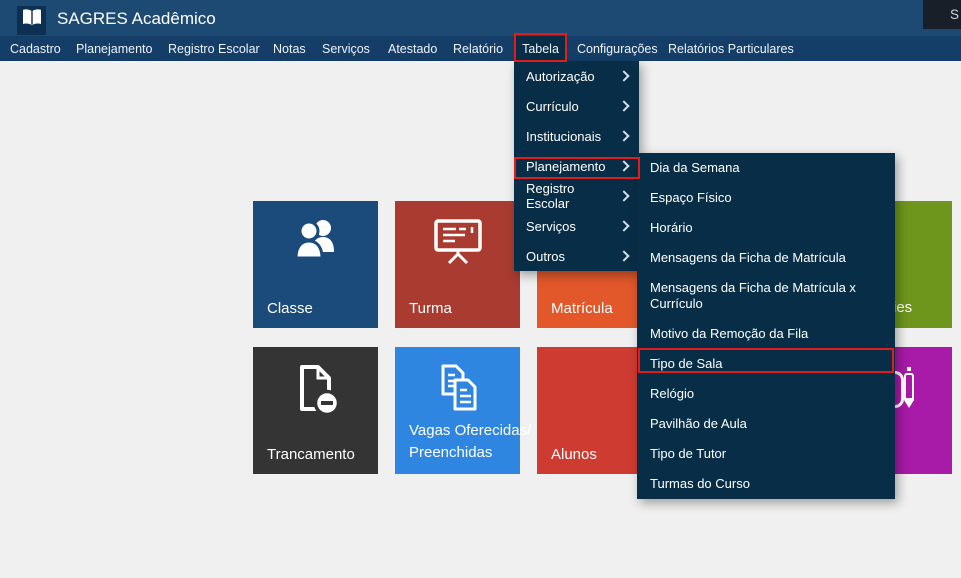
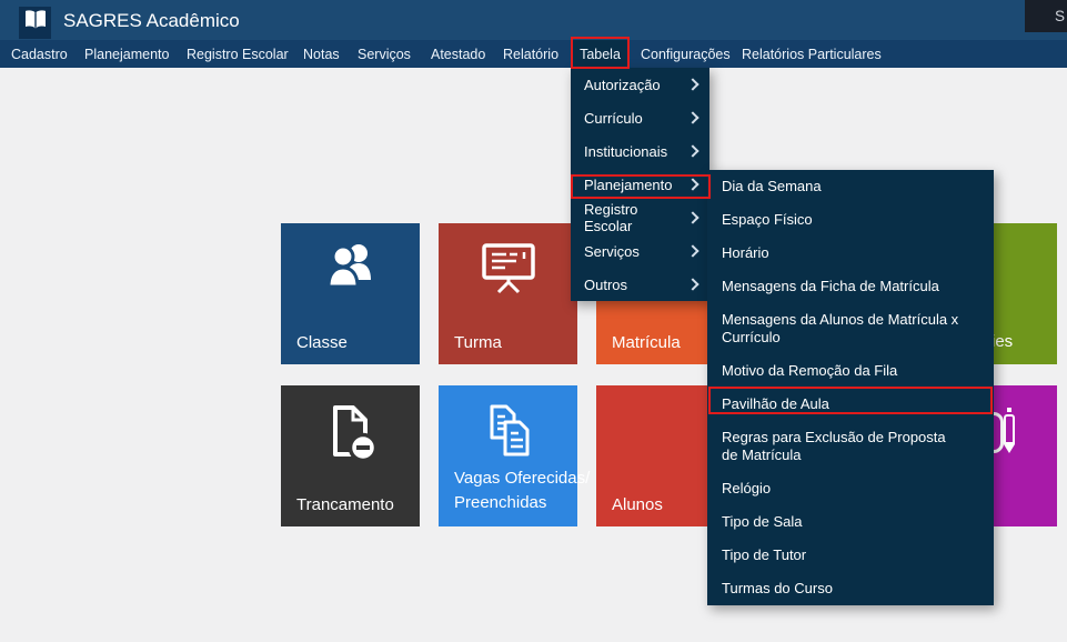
  SAGRES Acadêmico
  S
  Cadastro
  Planejamento
  Registro Escolar
  Notas
  Serviços
  Atestado
  Relatório
  Tabela
  Configurações
  Relatórios Particulares
  Classe
  Turma
  Matrícula
  Trancamento
  Vagas Oferecidas/
  Preenchidas
  Alunos
  Autorização
  Currículo
  Institucionais
  Planejamento
  Registro Escolar
  Serviços
  Outros
  Dia da Semana
  Espaço Físico
  Horário
  Mensagens da Ficha de Matrícula
- Mensagens da Ficha de Matrícula x Currículo
+ Mensagens da Alunos de Matrícula x Currículo
  Motivo da Remoção da Fila
- Tipo de Sala
+ Pavilhão de Aula
+ Regras para Exclusão de Proposta de Matrícula
  Relógio
- Pavilhão de Aula
+ Tipo de Sala
  Tipo de Tutor
  Turmas do Curso
